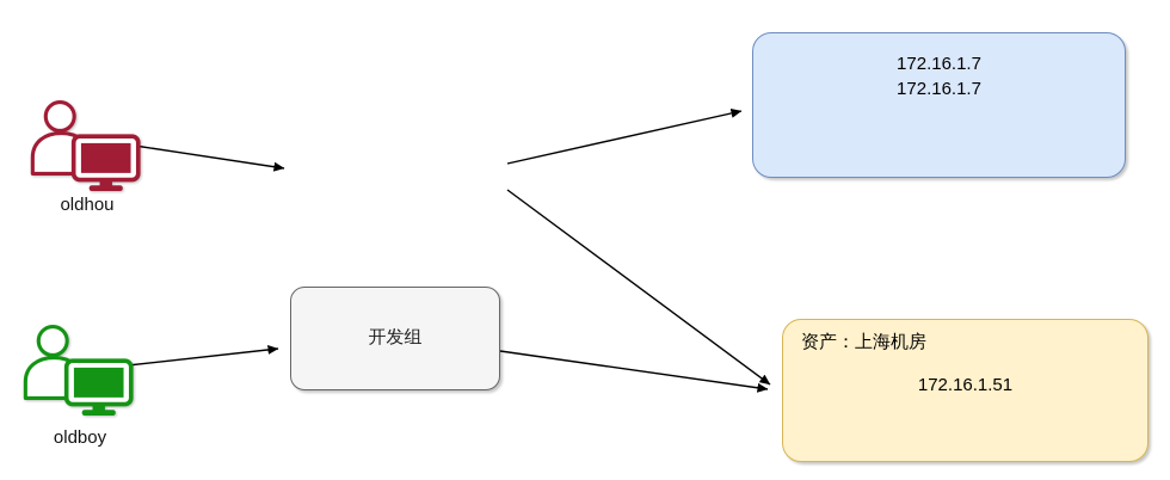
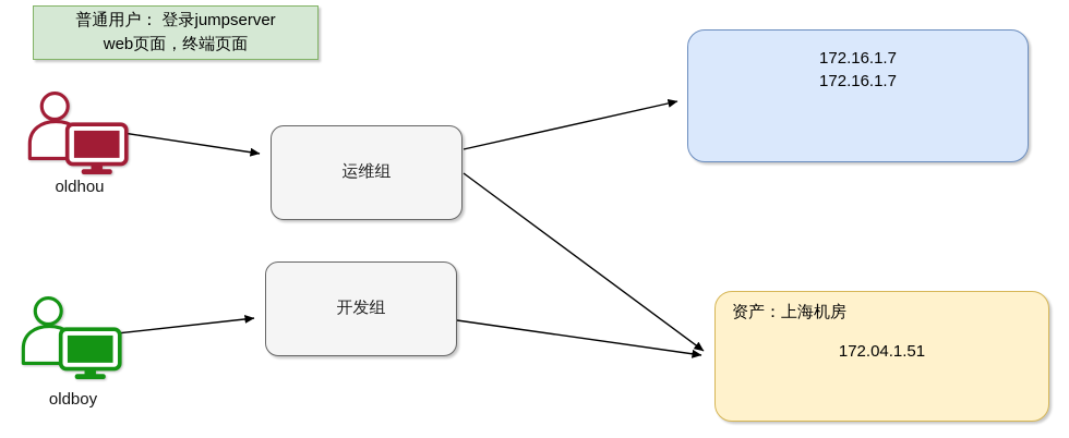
+ 普通用户： 登录jumpserver
+ web页面，终端页面
  oldhou
  oldboy
+ 运维组
  开发组
  172.16.1.7
  172.16.1.7
  资产：上海机房
- 172.16.1.51
+ 172.04.1.51
